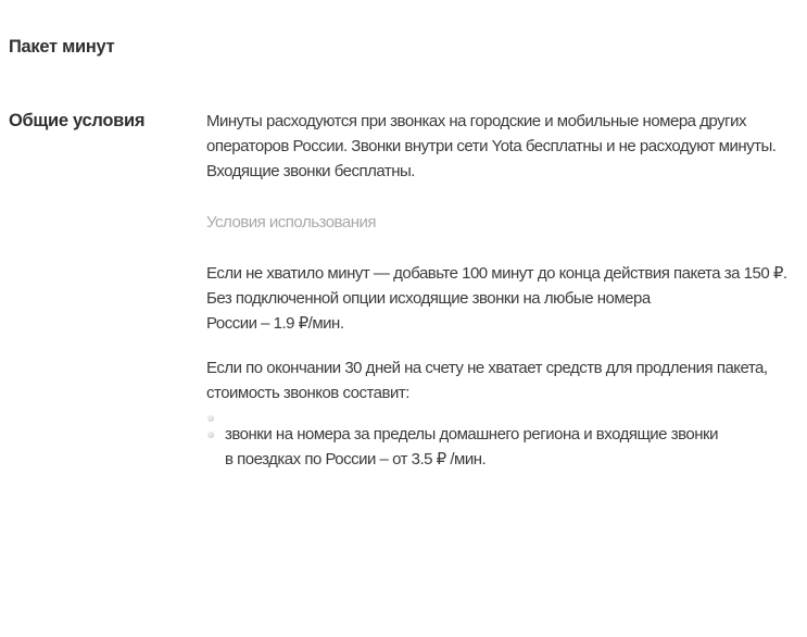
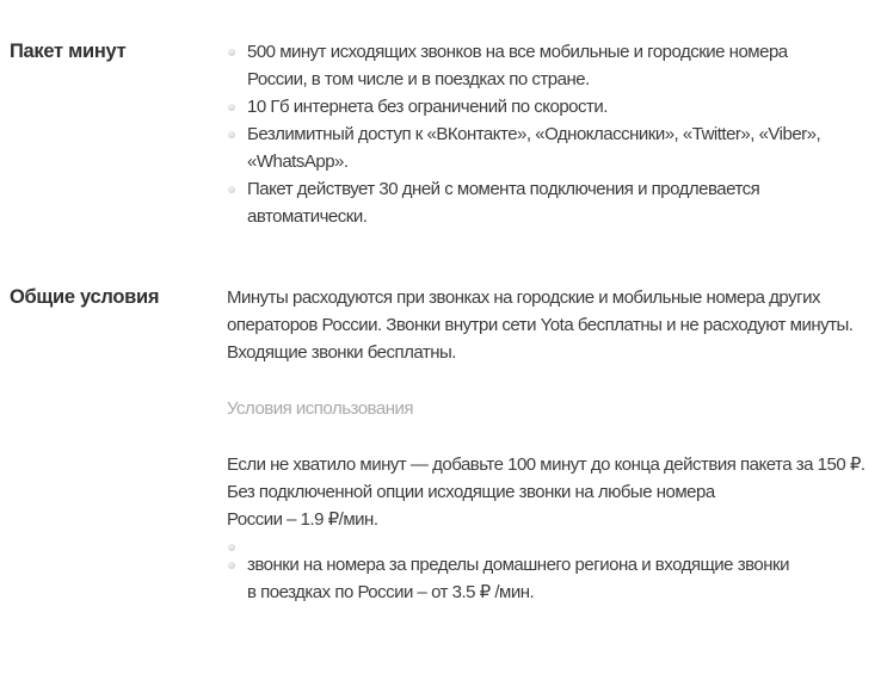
  Пакет минут
+ 500 минут исходящих звонков на все мобильные и городские номера
+ России, в том числе и в поездках по стране.
+ 10 Гб интернета без ограничений по скорости.
+ Безлимитный доступ к «ВКонтакте», «Одноклассники», «Twitter», «Viber»,
+ «WhatsApp».
+ Пакет действует 30 дней с момента подключения и продлевается
+ автоматически.
  Общие условия
  Минуты расходуются при звонках на городские и мобильные номера других
  операторов России. Звонки внутри сети Yota бесплатны и не расходуют минуты.
  Входящие звонки бесплатны.
  Условия использования
  Если не хватило минут — добавьте 100 минут до конца действия пакета за 150 ₽.
  Без подключенной опции исходящие звонки на любые номера
  России – 1.9 ₽/мин.
- Если по окончании 30 дней на счету не хватает средств для продления пакета,
- стоимость звонков составит:
  звонки на номера за пределы домашнего региона и входящие звонки
  в поездках по России – от 3.5 ₽ /мин.
